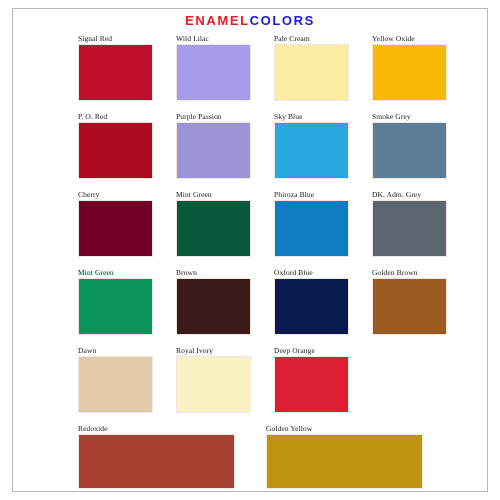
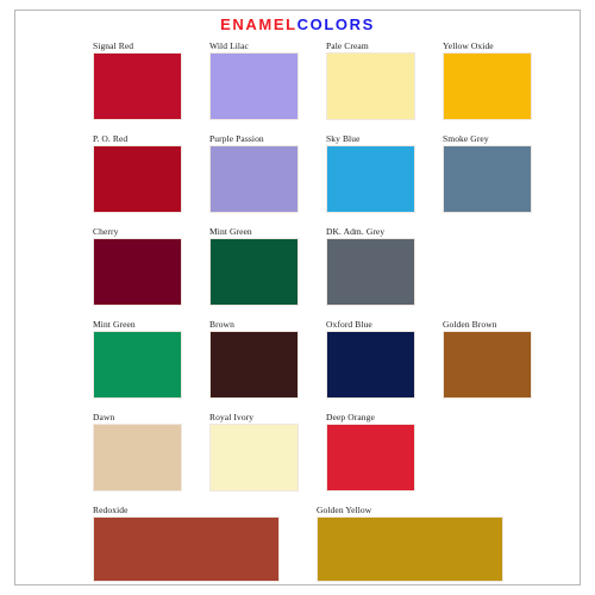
  ENAMELCOLORS
  Signal Red
  Wild Lilac
  Pale Cream
  Yellow Oxide
  P. O. Red
  Purple Passion
  Sky Blue
  Smoke Grey
  Cherry
  Mint Green
- Phiroza Blue
  DK. Adm. Grey
  Mint Green
  Brown
  Oxford Blue
  Golden Brown
  Dawn
  Royal Ivory
  Deep Orange
  Redoxide
  Golden Yellow
